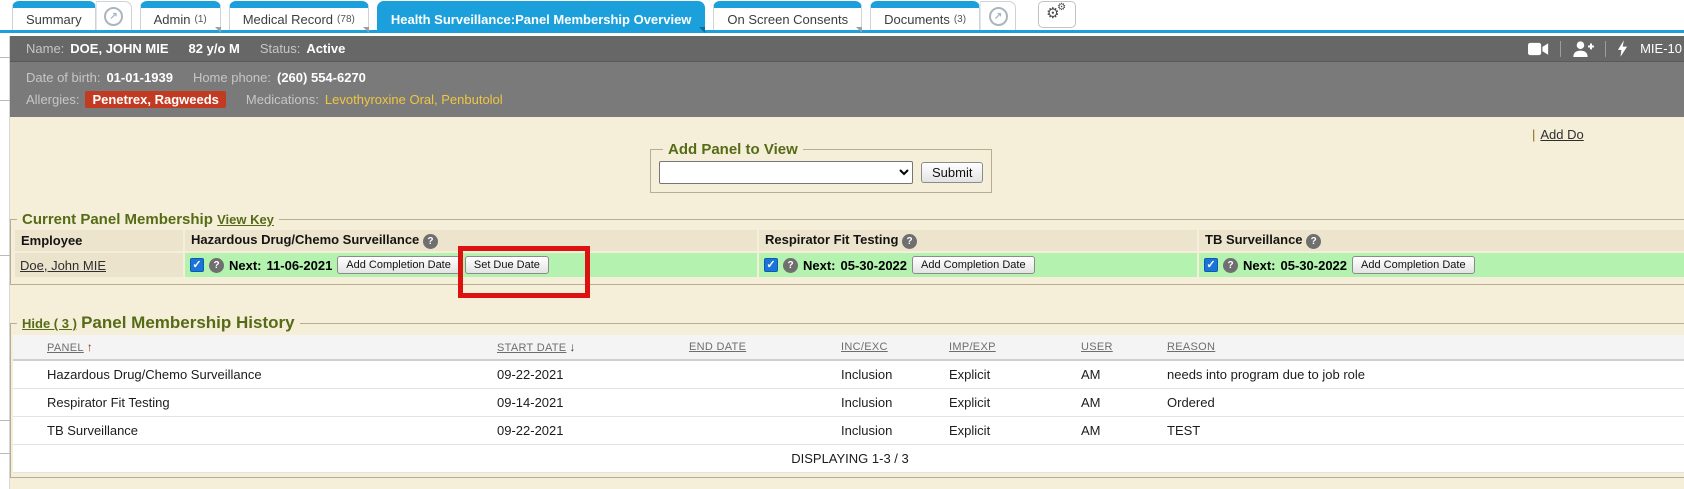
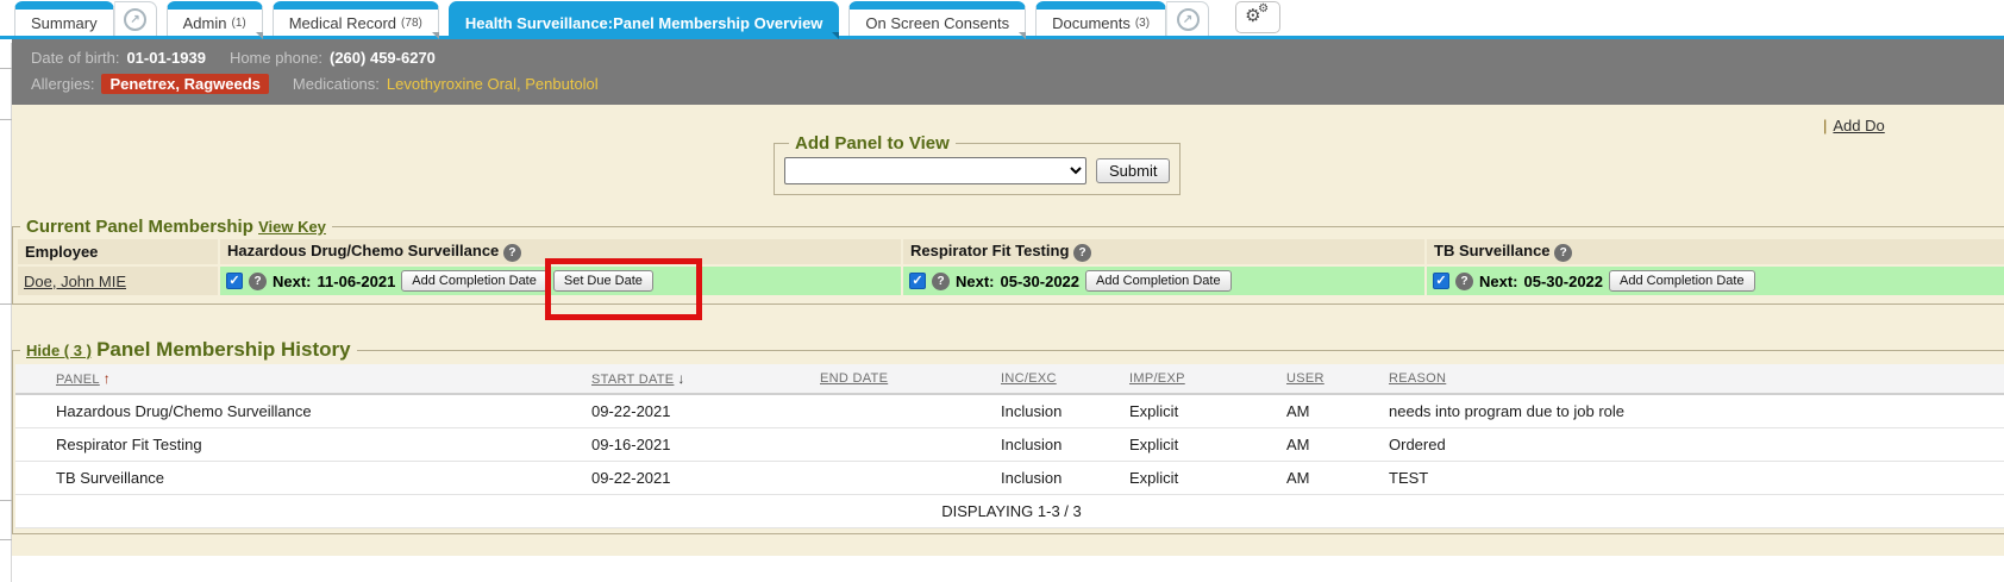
  Summary
  ↗
  Admin
  (1)
  Medical Record
  (78)
  Health Surveillance:Panel Membership Overview
  On Screen Consents
  Documents
  (3)
  ↗
  ⚙
  ⚙
- Name:
- DOE, JOHN MIE
- 82 y/o M
- Status:
- Active
- MIE-10
  Date of birth:
  01-01-1939
  Home phone:
- (260) 554-6270
+ (260) 459-6270
  Allergies:
  Penetrex, Ragweeds
  Medications:
  Levothyroxine Oral, Penbutolol
  | Add Do
  Add Panel to View
  Submit
  Current Panel Membership View Key
  Employee	Hazardous Drug/Chemo Surveillance ?	Respirator Fit Testing ?	TB Surveillance ?
  Doe, John MIE	✓ ? Next: 11-06-2021 Add Completion Date Set Due Date	✓ ? Next: 05-30-2022 Add Completion Date	✓ ? Next: 05-30-2022 Add Completion Date
  Hide ( 3 ) Panel Membership History
  PANEL ↑	START DATE ↓	END DATE	INC/EXC	IMP/EXP	USER	REASON
  Hazardous Drug/Chemo Surveillance	09-22-2021		Inclusion	Explicit	AM	needs into program due to job role
- Respirator Fit Testing	09-14-2021		Inclusion	Explicit	AM	Ordered
+ Respirator Fit Testing	09-16-2021		Inclusion	Explicit	AM	Ordered
  TB Surveillance	09-22-2021		Inclusion	Explicit	AM	TEST
  DISPLAYING 1-3 / 3
